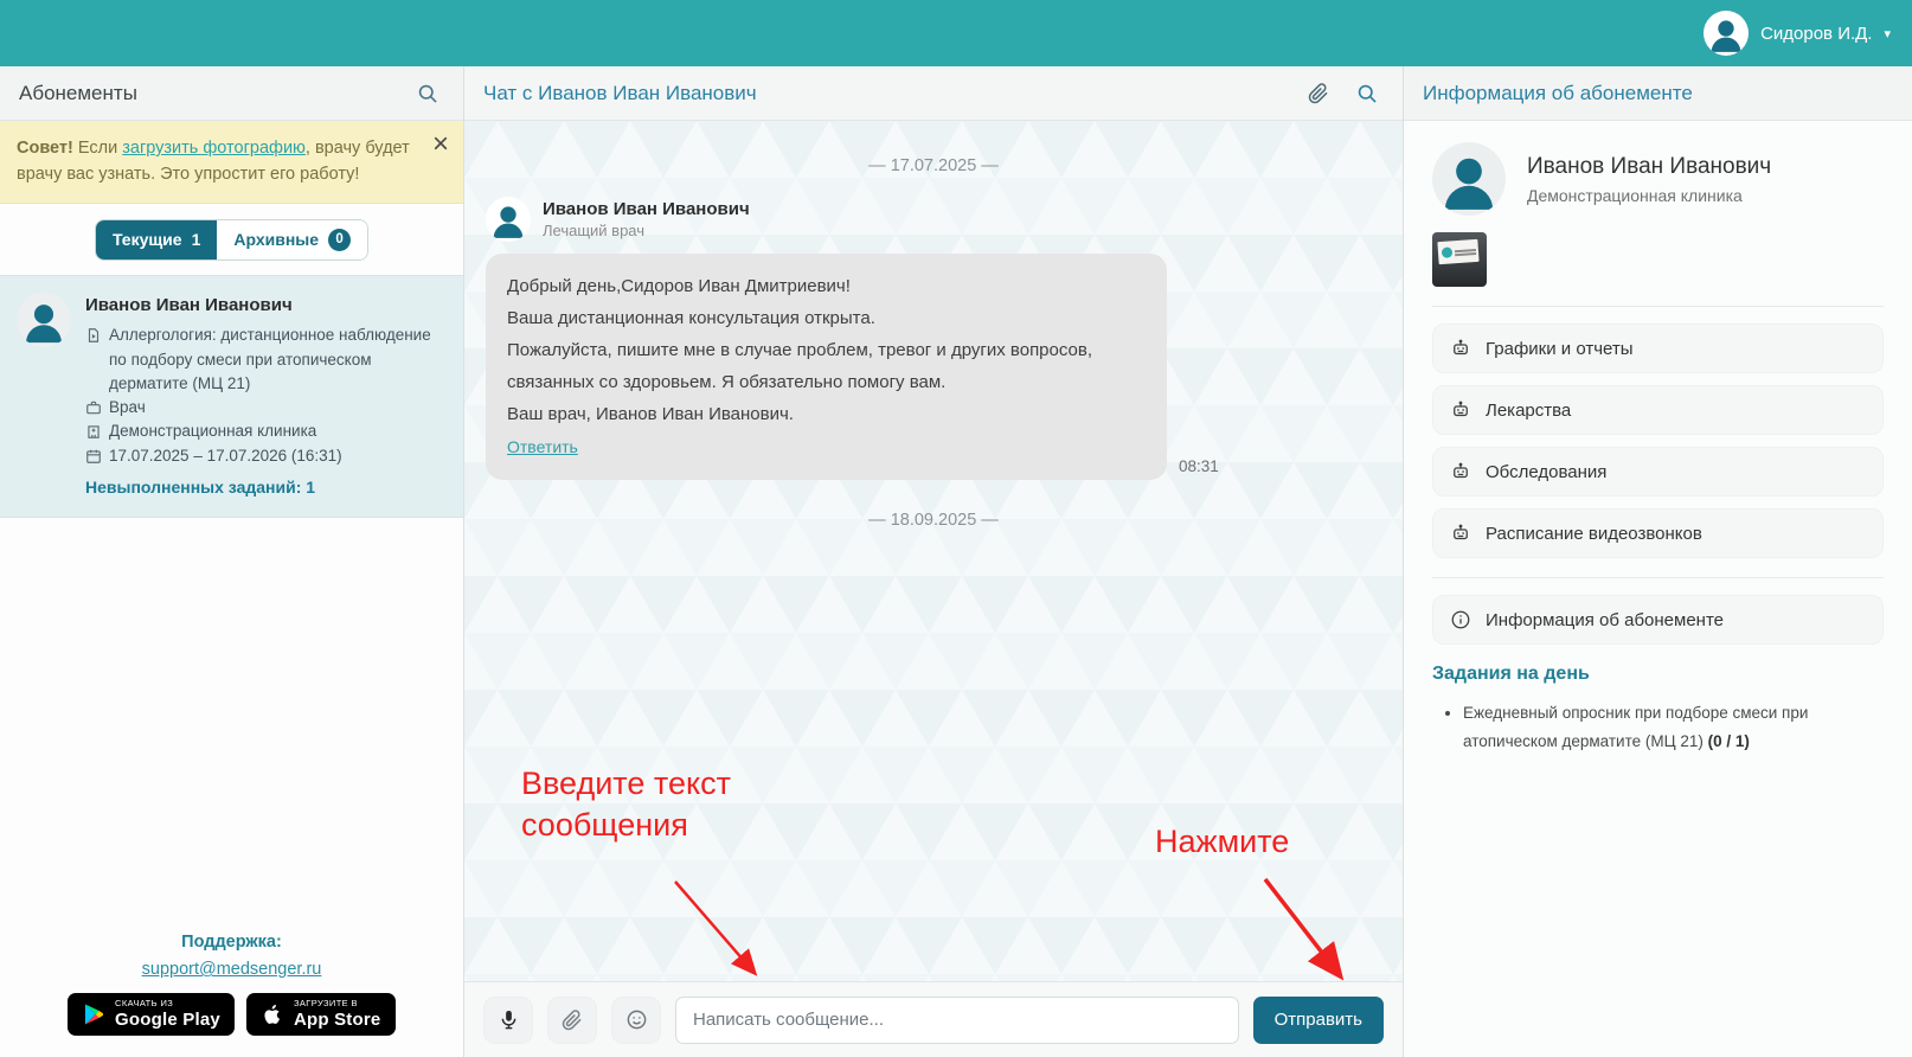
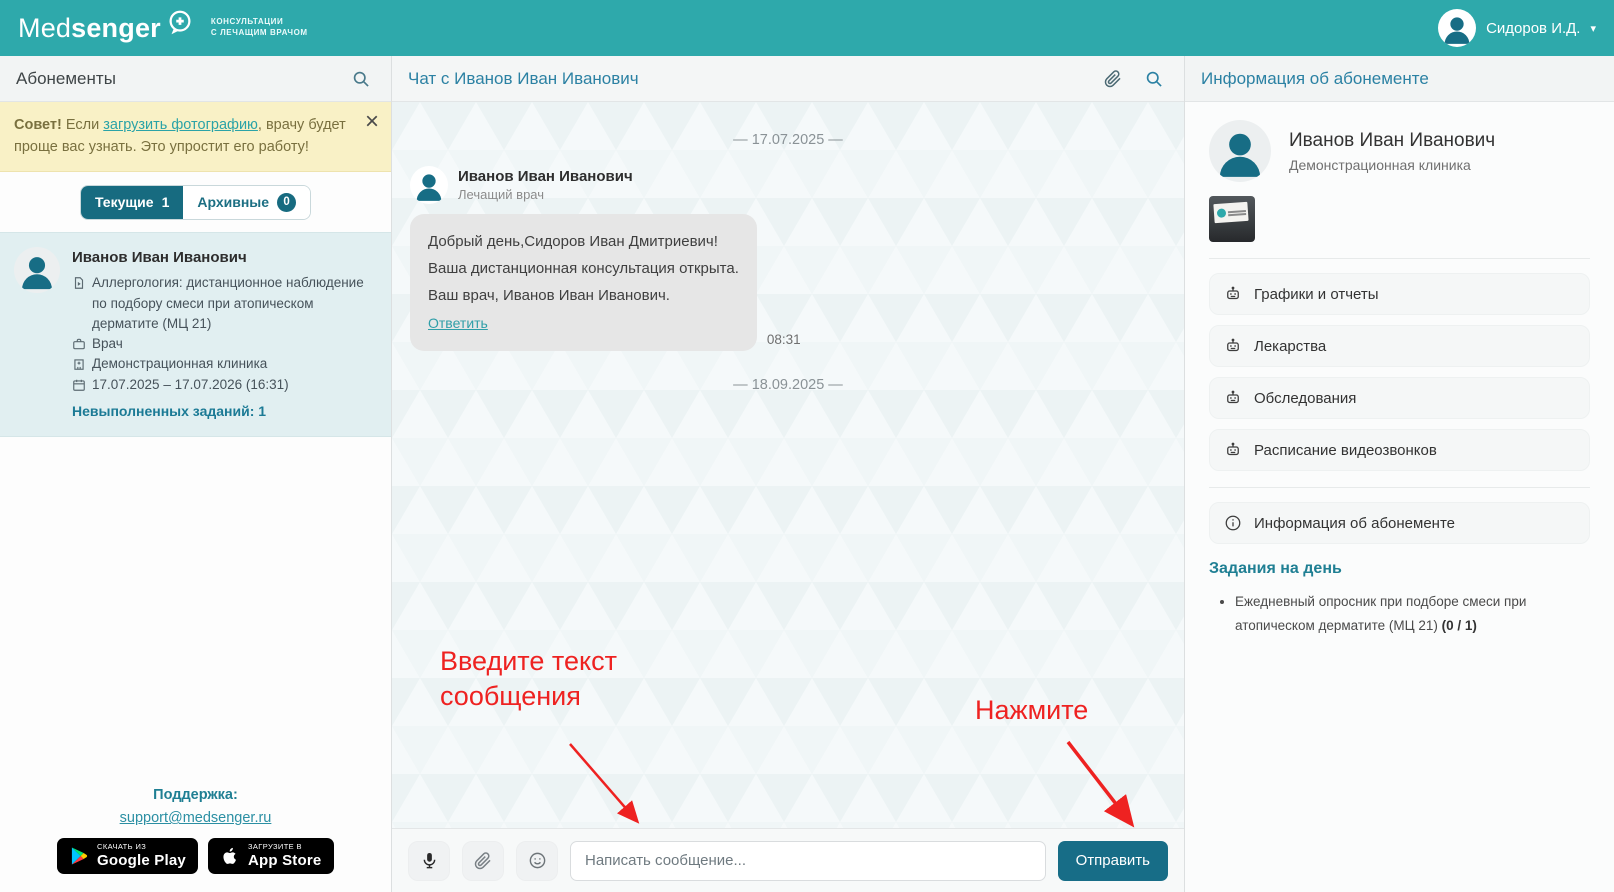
+ Medsenger
+ КОНСУЛЬТАЦИИ
+ С ЛЕЧАЩИМ ВРАЧОМ
  Сидоров И.Д.
  ▾
  Абонементы
- Совет! Если загрузить фотографию, врачу будет врачу вас узнать. Это упростит его работу!
+ Совет! Если загрузить фотографию, врачу будет проще вас узнать. Это упростит его работу!
  ×
  Текущие
  1
  Архивные
  0
  Иванов Иван Иванович
  Аллергология: дистанционное наблюдение по подбору смеси при атопическом дерматите (МЦ 21)
  Врач
  Демонстрационная клиника
  17.07.2025 – 17.07.2026 (16:31)
  Невыполненных заданий: 1
  Поддержка:
  support@medsenger.ru
  СКАЧАТЬ ИЗ
  Google Play
  ЗАГРУЗИТЕ В
  App Store
  Чат с Иванов Иван Иванович
  — 17.07.2025 —
  Иванов Иван Иванович
  Лечащий врач
  Добрый день,Сидоров Иван Дмитриевич!
  Ваша дистанционная консультация открыта.
- Пожалуйста, пишите мне в случае проблем, тревог и других вопросов, связанных со здоровьем. Я обязательно помогу вам.
  Ваш врач, Иванов Иван Иванович.
  Ответить
  08:31
  — 18.09.2025 —
  Написать сообщение...
  Отправить
  Введите текст
  сообщения
  Нажмите
  Информация об абонементе
  Иванов Иван Иванович
  Демонстрационная клиника
  Графики и отчеты
  Лекарства
  Обследования
  Расписание видеозвонков
  Информация об абонементе
  Задания на день
  Ежедневный опросник при подборе смеси при атопическом дерматите (МЦ 21) (0 / 1)
